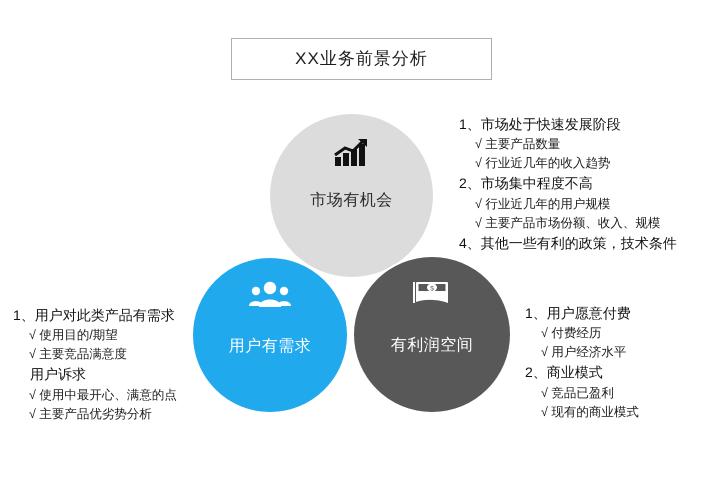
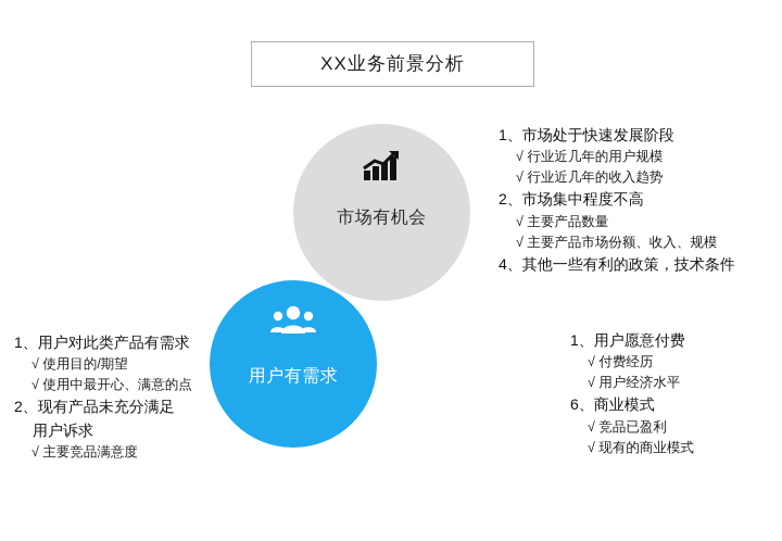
  XX业务前景分析
  市场有机会
  用户有需求
- 有利润空间
  1、市场处于快速发展阶段
- √ 主要产品数量
+ √ 行业近几年的用户规模
  √ 行业近几年的收入趋势
  2、市场集中程度不高
- √ 行业近几年的用户规模
+ √ 主要产品数量
  √ 主要产品市场份额、收入、规模
  4、其他一些有利的政策，技术条件
  1、用户对此类产品有需求
  √ 使用目的/期望
- √ 主要竞品满意度
+ √ 使用中最开心、满意的点
+ 2、现有产品未充分满足
  用户诉求
- √ 使用中最开心、满意的点
+ √ 主要竞品满意度
- √ 主要产品优劣势分析
  1、用户愿意付费
  √ 付费经历
  √ 用户经济水平
- 2、商业模式
+ 6、商业模式
  √ 竞品已盈利
  √ 现有的商业模式
